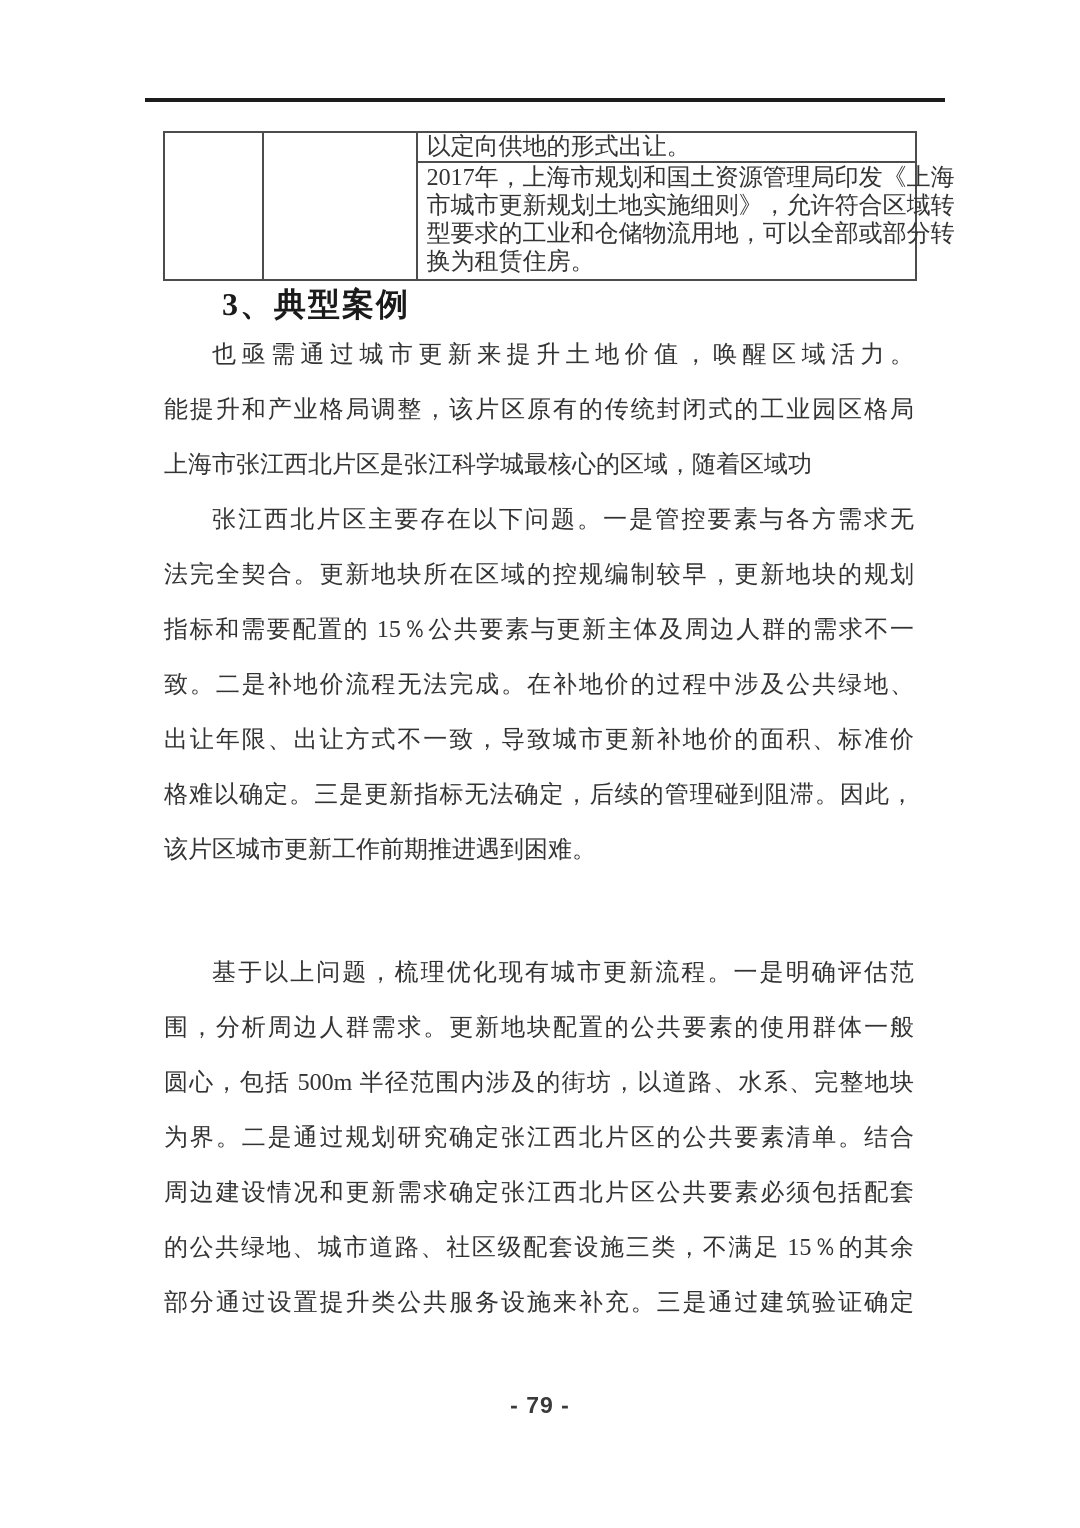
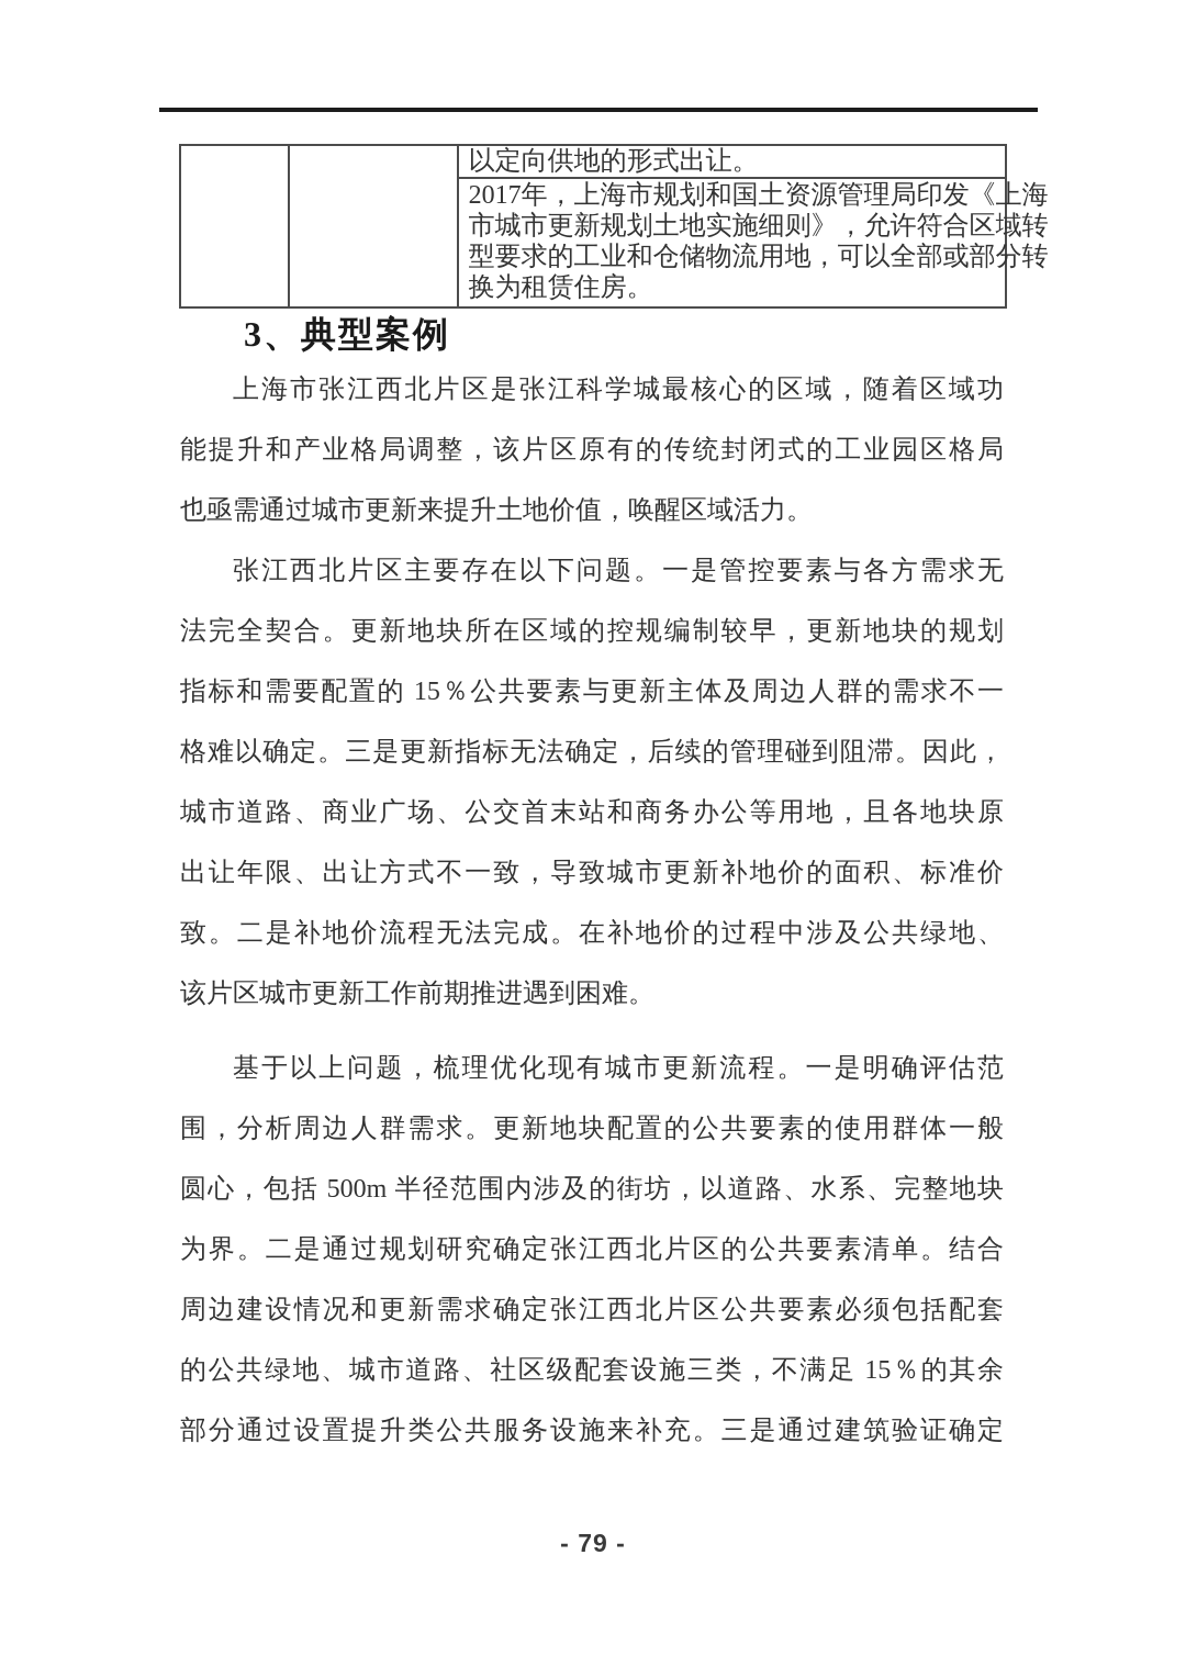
  		以定向供地的形式出让。
  2017年，上海市规划和国土资源管理局印发《上海 市城市更新规划土地实施细则》，允许符合区域转 型要求的工业和仓储物流用地，可以全部或部分转 换为租赁住房。
  3、典型案例
- 也亟需通过城市更新来提升土地价值，唤醒区域活力。
+ 上海市张江西北片区是张江科学城最核心的区域，随着区域功
  能提升和产业格局调整，该片区原有的传统封闭式的工业园区格局
- 上海市张江西北片区是张江科学城最核心的区域，随着区域功
+ 也亟需通过城市更新来提升土地价值，唤醒区域活力。
  张江西北片区主要存在以下问题。一是管控要素与各方需求无
  法完全契合。更新地块所在区域的控规编制较早，更新地块的规划
  指标和需要配置的 15％公共要素与更新主体及周边人群的需求不一
- 致。二是补地价流程无法完成。在补地价的过程中涉及公共绿地、
+ 格难以确定。三是更新指标无法确定，后续的管理碰到阻滞。因此，
+ 城市道路、商业广场、公交首末站和商务办公等用地，且各地块原
  出让年限、出让方式不一致，导致城市更新补地价的面积、标准价
- 格难以确定。三是更新指标无法确定，后续的管理碰到阻滞。因此，
+ 致。二是补地价流程无法完成。在补地价的过程中涉及公共绿地、
  该片区城市更新工作前期推进遇到困难。
  基于以上问题，梳理优化现有城市更新流程。一是明确评估范
  围，分析周边人群需求。更新地块配置的公共要素的使用群体一般
  圆心，包括 500m 半径范围内涉及的街坊，以道路、水系、完整地块
  为界。二是通过规划研究确定张江西北片区的公共要素清单。结合
  周边建设情况和更新需求确定张江西北片区公共要素必须包括配套
  的公共绿地、城市道路、社区级配套设施三类，不满足 15％的其余
  部分通过设置提升类公共服务设施来补充。三是通过建筑验证确定
  - 79 -
